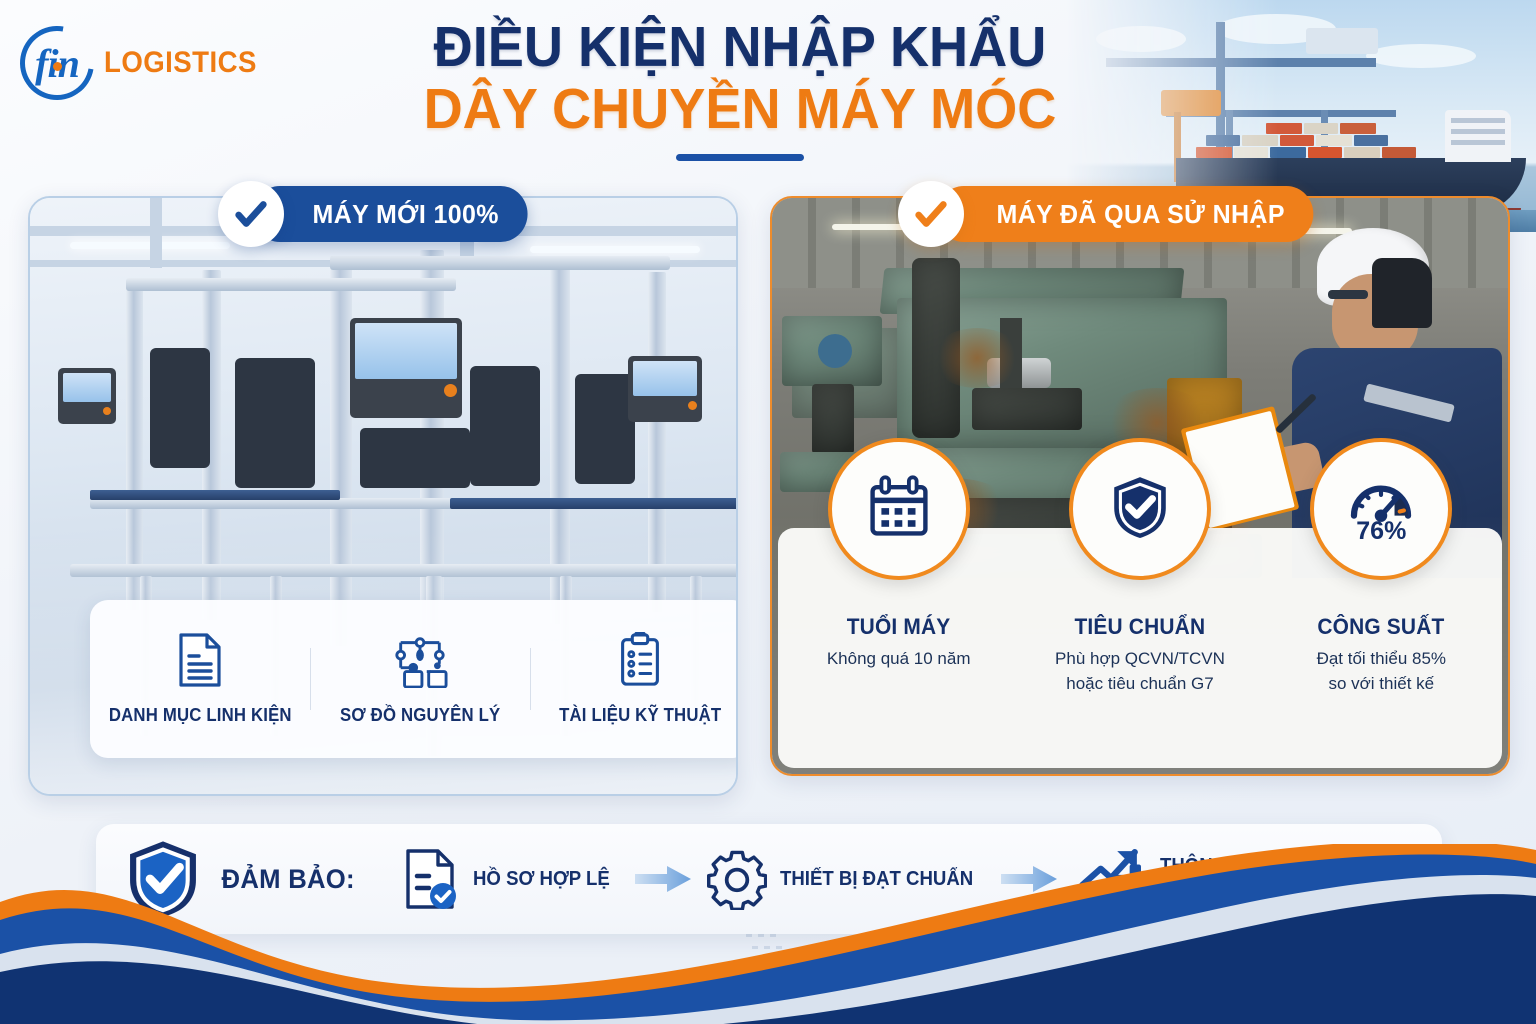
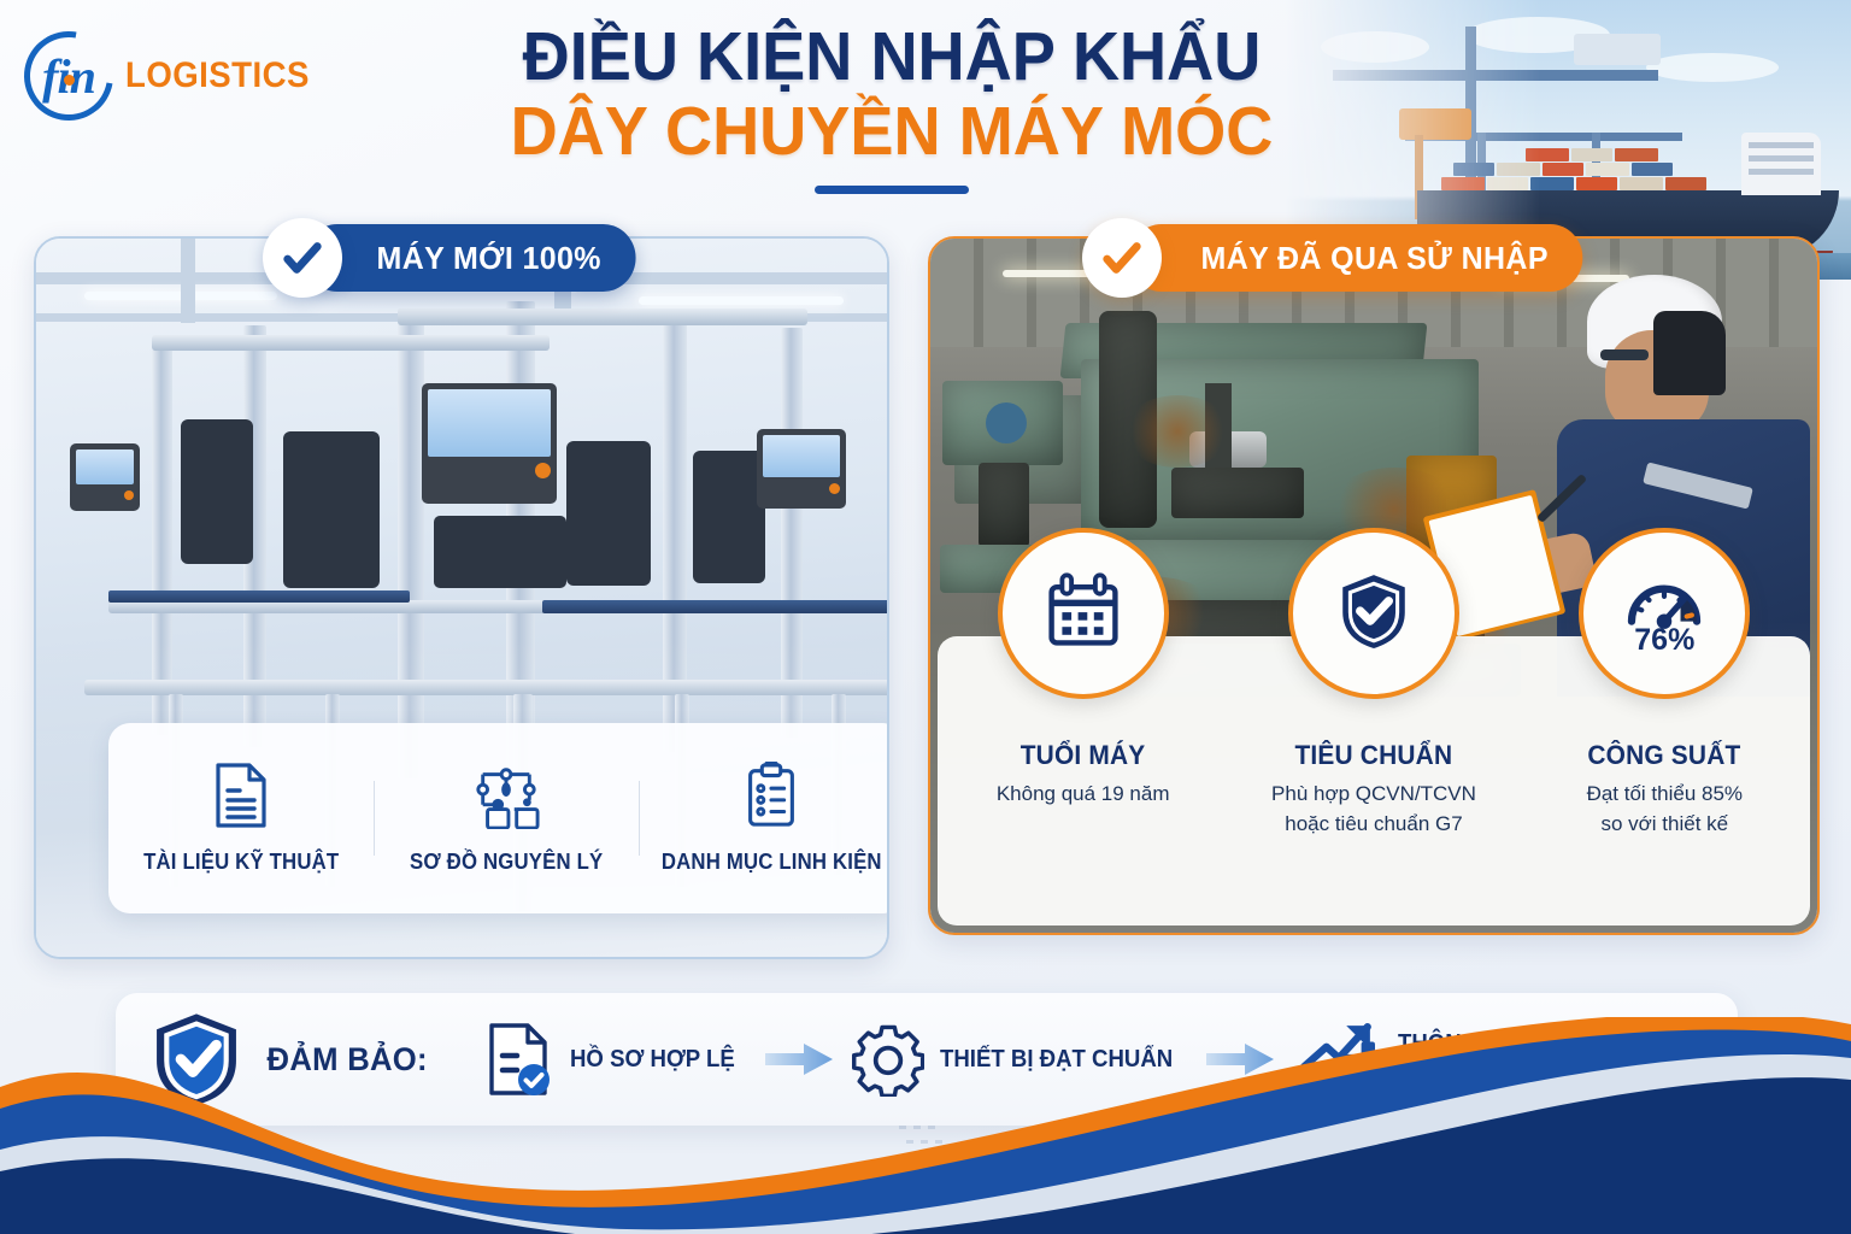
  fin
  LOGISTICS
  ĐIỀU KIỆN NHẬP KHẨU
  DÂY CHUYỀN MÁY MÓC
- DANH MỤC LINH KIỆN
+ TÀI LIỆU KỸ THUẬT
  SƠ ĐỒ NGUYÊN LÝ
- TÀI LIỆU KỸ THUẬT
+ DANH MỤC LINH KIỆN
  TUỔI MÁY
- Không quá 10 năm
+ Không quá 19 năm
  TIÊU CHUẨN
  Phù hợp QCVN/TCVN
  hoặc tiêu chuẩn G7
  76%
  CÔNG SUẤT
  Đạt tối thiểu 85%
  so với thiết kế
  MÁY MỚI 100%
  MÁY ĐÃ QUA SỬ NHẬP
  ĐẢM BẢO:
  HỒ SƠ HỢP LỆ
  THIẾT BỊ ĐẠT CHUẨN
